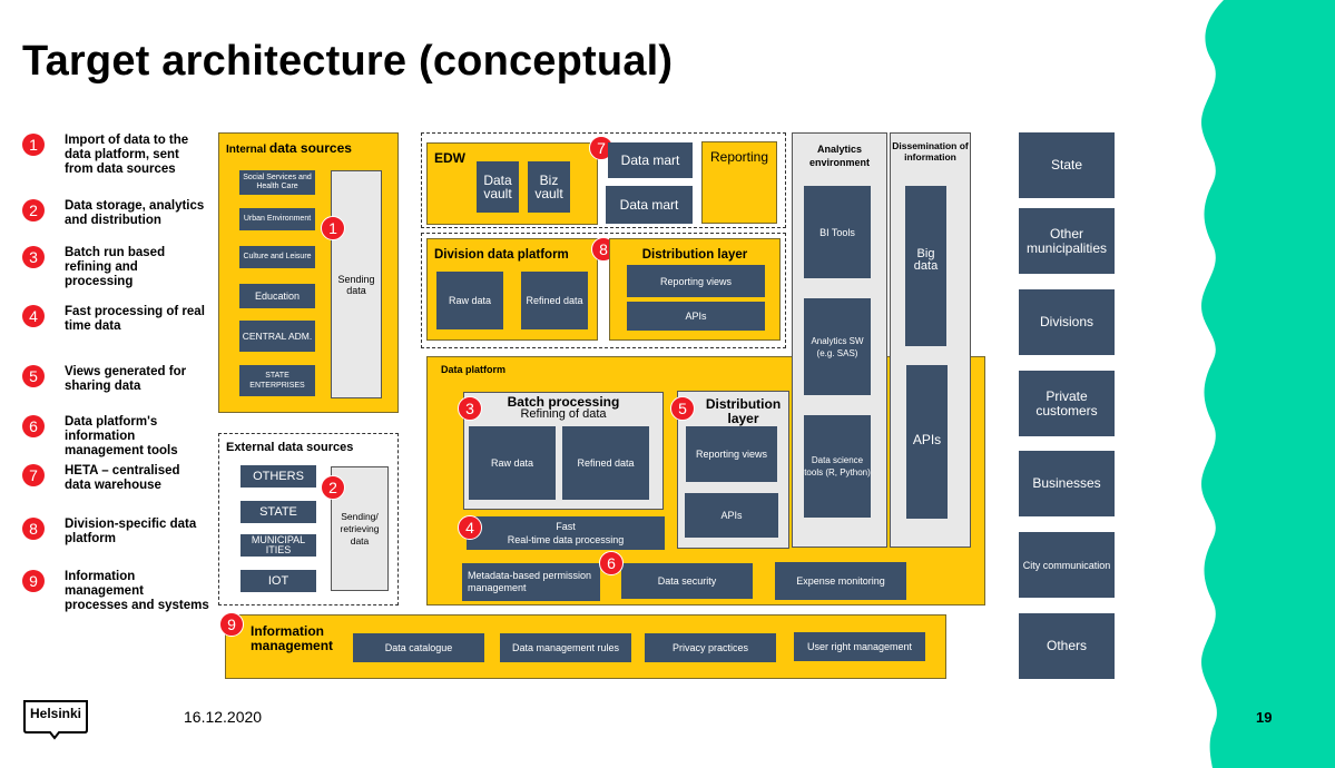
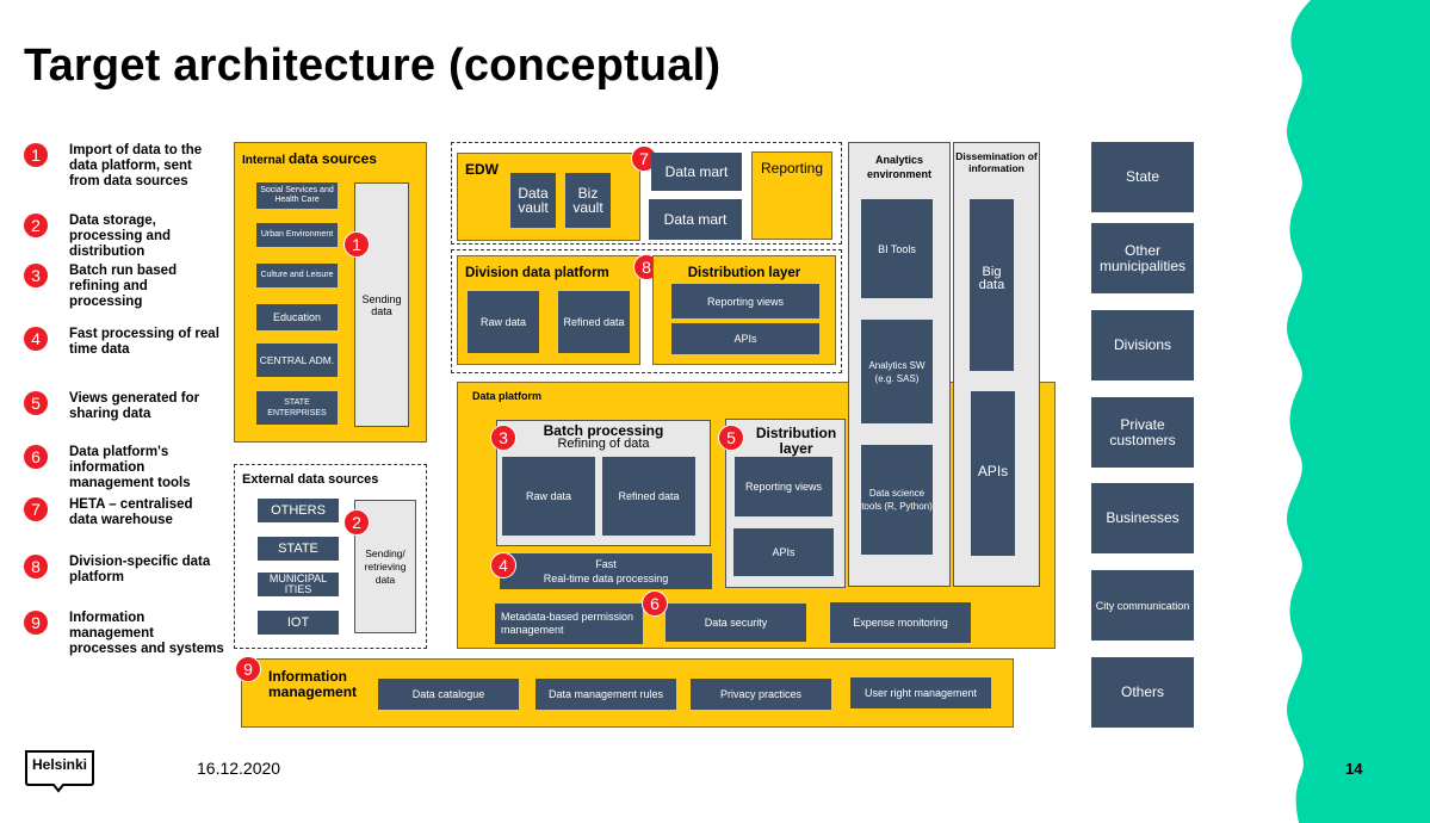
  Target architecture (conceptual)
  1
  Import of data to the data platform, sent from data sources
  2
- Data storage, analytics and distribution
+ Data storage, processing and distribution
  3
  Batch run based refining and processing
  4
  Fast processing of real time data
  5
  Views generated for sharing data
  6
  Data platform's information management tools
  7
  HETA – centralised data warehouse
  8
  Division-specific data platform
  9
  Information management processes and systems
  Internal data sources
  Education
  CENTRAL ADM.
  Sending data
  1
  External data sources
  OTHERS
  STATE
  MUNICIPAL ITIES
  IOT
  Sending/ retrieving data
  2
  EDW
  Data vault
  Biz vault
  7
  Data mart
  Data mart
  Reporting
  Division data platform
  Raw data
  Refined data
  8
  Distribution layer
  Reporting views
  APIs
  Data platform
  Batch processing
  Refining of data
  Raw data
  Refined data
  3
  Fast
  Real-time data processing
  4
  Distribution layer
  Reporting views
  APIs
  5
  Metadata-based permission management
  Data security
  Expense monitoring
  6
  Analytics environment
  BI Tools
  Analytics SW (e.g. SAS)
  Data science tools (R, Python)
  Dissemination of information
  Big data
  APIs
  Information management
  Data catalogue
  Data management rules
  Privacy practices
  User right management
  9
  State
  Other municipalities
  Divisions
  Private customers
  Businesses
  City communication
  Others
  Helsinki
  16.12.2020
- 19
+ 14
